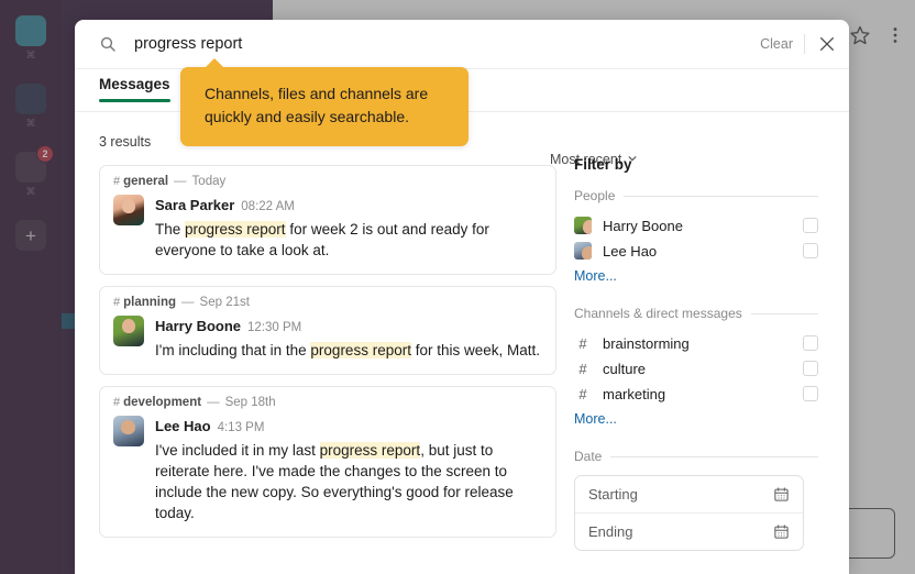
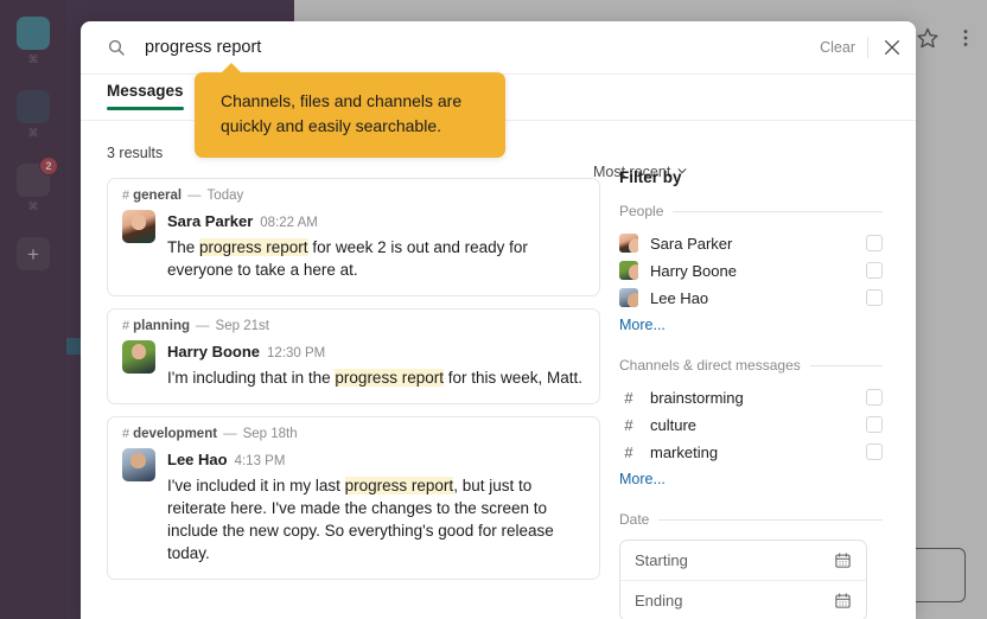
  ⌘
  ⌘
  2
  ⌘
  +
  progress report
  Clear
  Messages
  3 results
  Most recent
  #
  general
  —
  Today
  Sara Parker 08:22 AM
- The progress report for week 2 is out and ready for everyone to take a look at.
+ The progress report for week 2 is out and ready for everyone to take a here at.
  #
  planning
  —
  Sep 21st
  Harry Boone 12:30 PM
  I'm including that in the progress report for this week, Matt.
  #
  development
  —
  Sep 18th
  Lee Hao 4:13 PM
  I've included it in my last progress report, but just to reiterate here. I've made the changes to the screen to include the new copy. So everything's good for release today.
  Filter by
  People
+ Sara Parker
  Harry Boone
  Lee Hao
  More...
  Channels & direct messages
  #
  brainstorming
  #
  culture
  #
  marketing
  More...
  Date
  Starting
  Ending
  Channels, files and channels are quickly and easily searchable.
